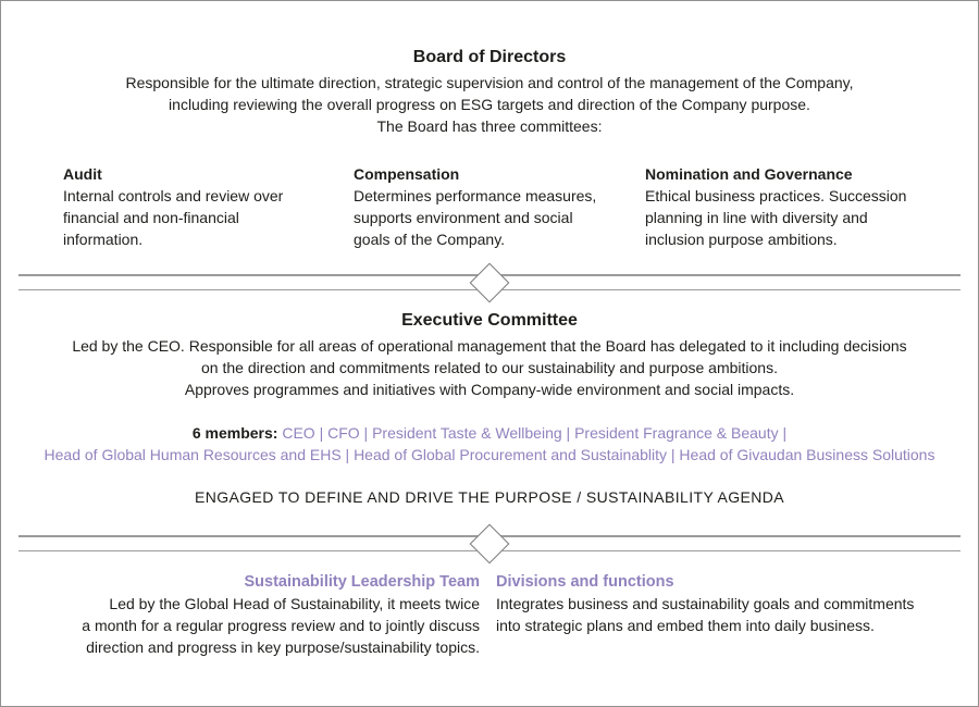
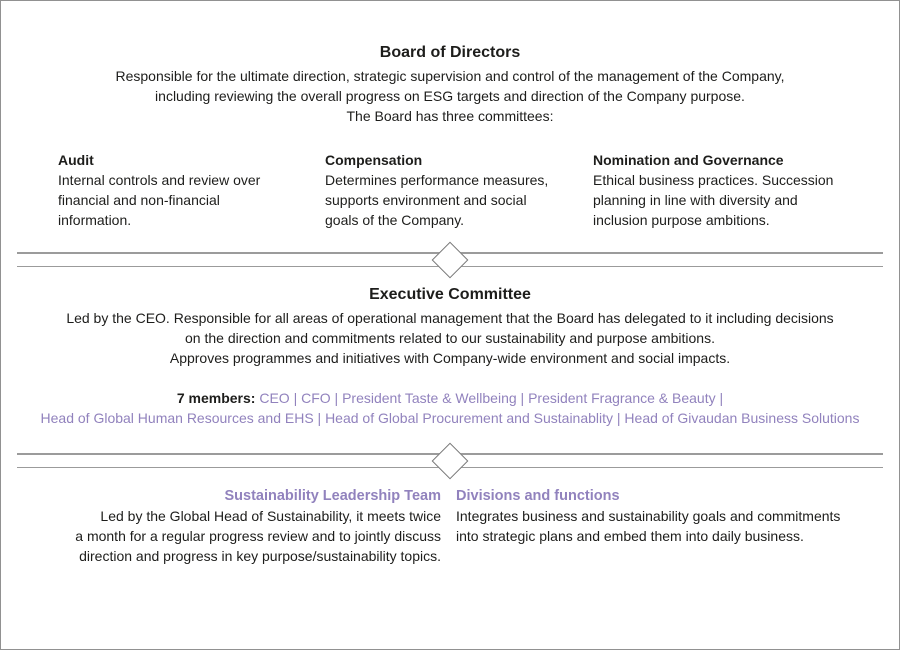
  Board of Directors
  Responsible for the ultimate direction, strategic supervision and control of the management of the Company,
  including reviewing the overall progress on ESG targets and direction of the Company purpose.
  The Board has three committees:
  Audit
  Internal controls and review over
  financial and non-financial
  information.
  Compensation
  Determines performance measures,
  supports environment and social
  goals of the Company.
  Nomination and Governance
  Ethical business practices. Succession
  planning in line with diversity and
  inclusion purpose ambitions.
  Executive Committee
  Led by the CEO. Responsible for all areas of operational management that the Board has delegated to it including decisions
  on the direction and commitments related to our sustainability and purpose ambitions.
  Approves programmes and initiatives with Company-wide environment and social impacts.
- 6 members: CEO | CFO | President Taste & Wellbeing | President Fragrance & Beauty |
+ 7 members: CEO | CFO | President Taste & Wellbeing | President Fragrance & Beauty |
  Head of Global Human Resources and EHS | Head of Global Procurement and Sustainablity | Head of Givaudan Business Solutions
- ENGAGED TO DEFINE AND DRIVE THE PURPOSE / SUSTAINABILITY AGENDA
  Sustainability Leadership Team
  Led by the Global Head of Sustainability, it meets twice
  a month for a regular progress review and to jointly discuss
  direction and progress in key purpose/sustainability topics.
  Divisions and functions
  Integrates business and sustainability goals and commitments
  into strategic plans and embed them into daily business.
